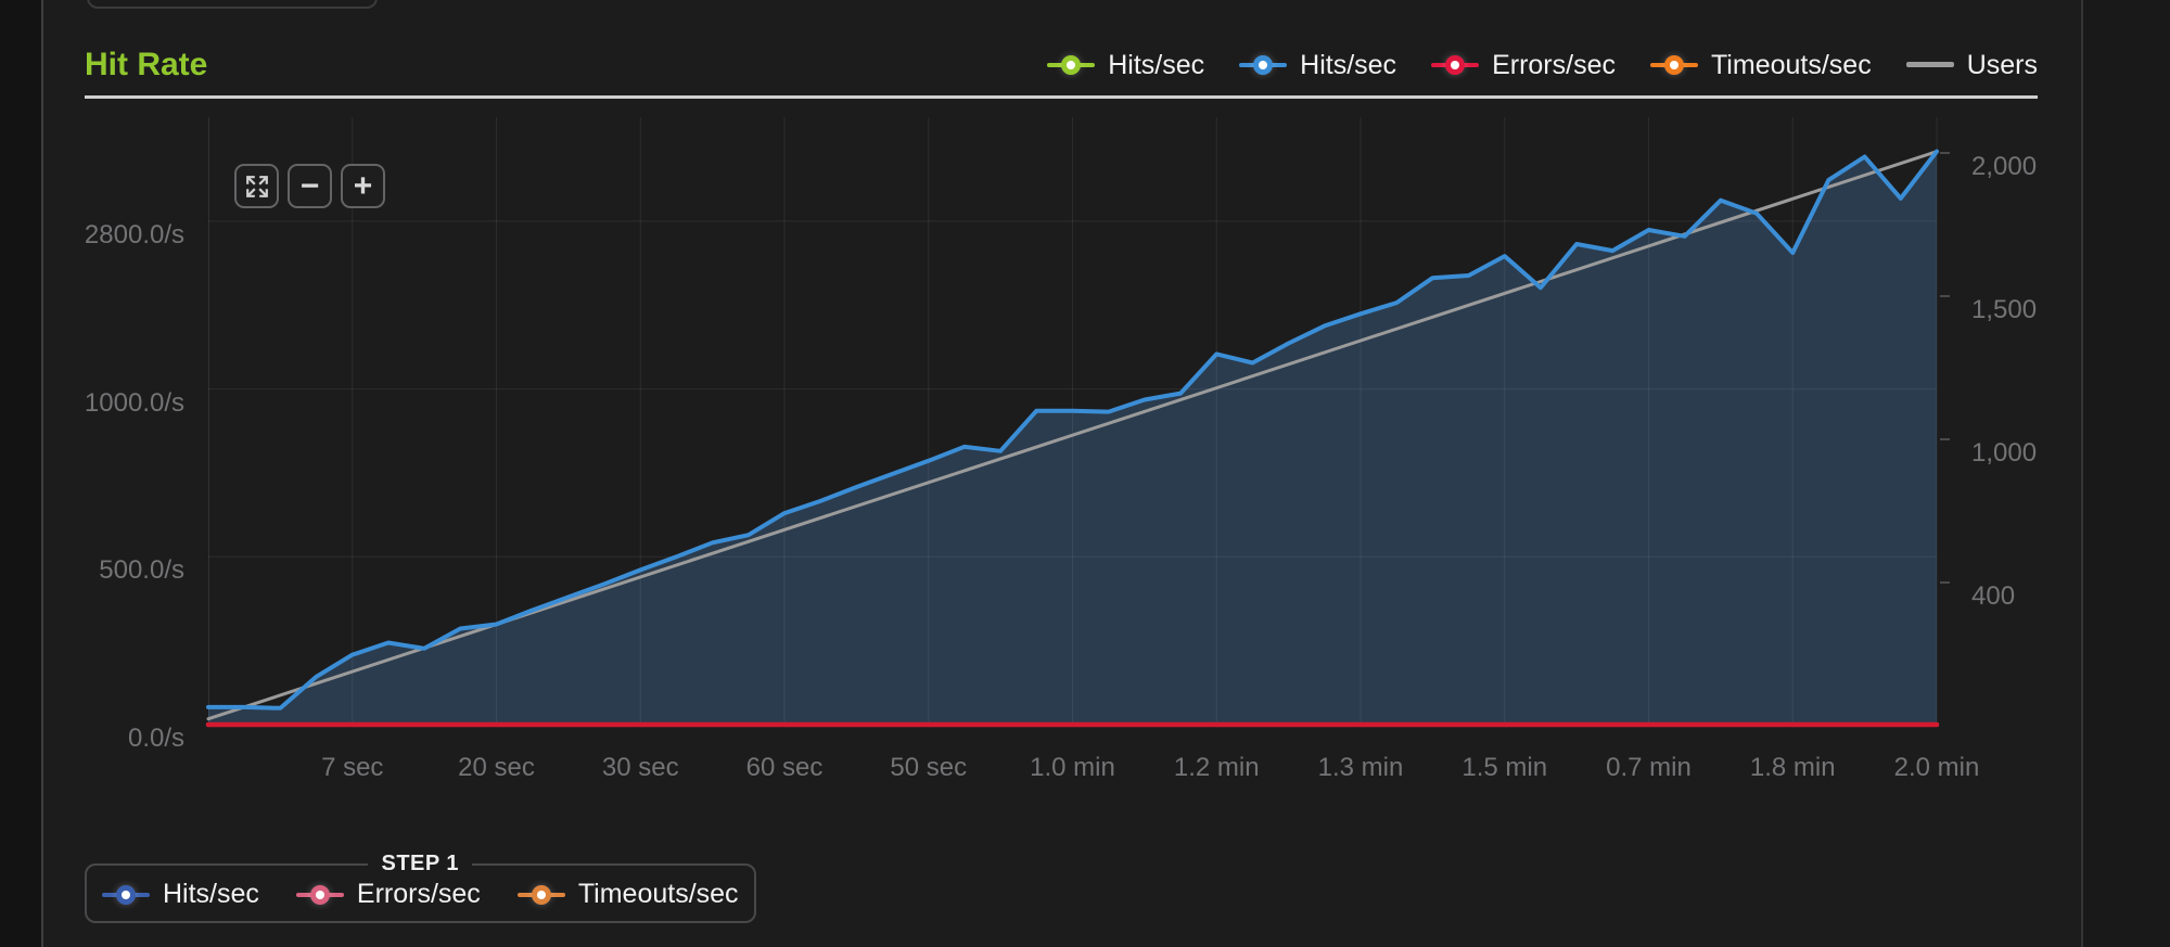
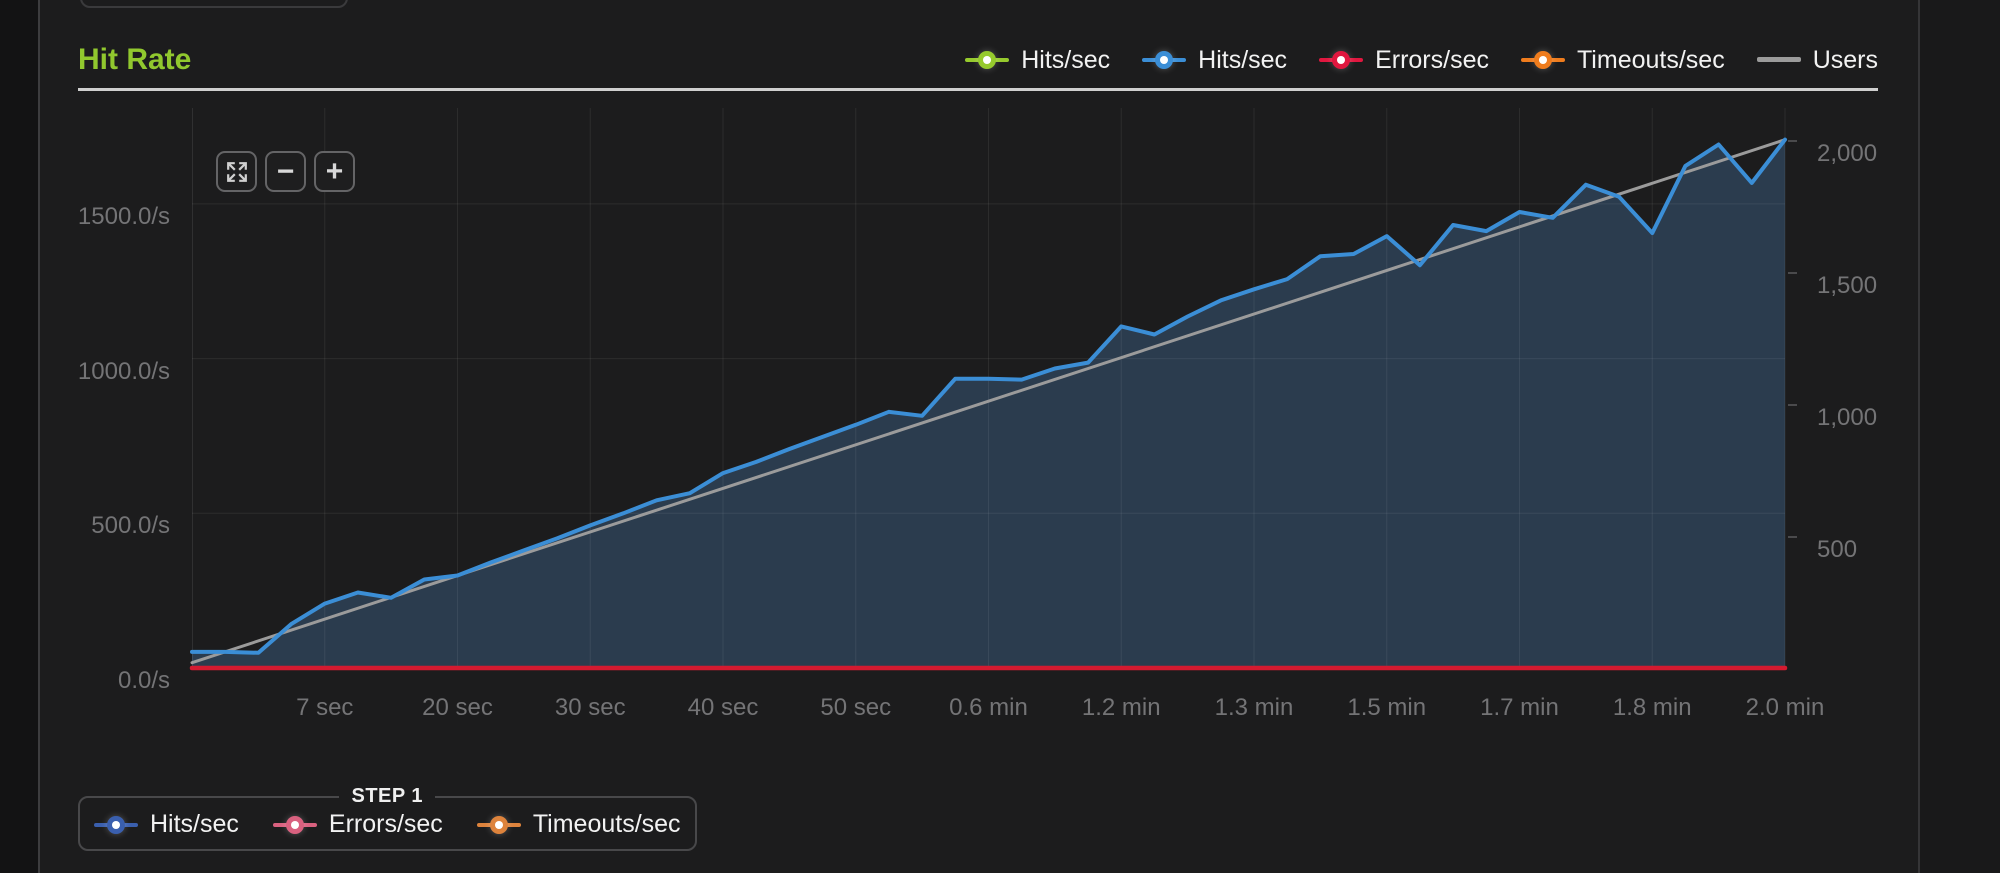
  Hit Rate
  Hits/sec
  Hits/sec
  Errors/sec
  Timeouts/sec
  Users
  −
  +
  0.0/s
  500.0/s
  1000.0/s
- 2800.0/s
+ 1500.0/s
- 400
+ 500
  1,000
  1,500
  2,000
  7 sec
  20 sec
  30 sec
- 60 sec
+ 40 sec
  50 sec
- 1.0 min
+ 0.6 min
  1.2 min
  1.3 min
  1.5 min
- 0.7 min
+ 1.7 min
  1.8 min
  2.0 min
  STEP 1
  Hits/sec
  Errors/sec
  Timeouts/sec
